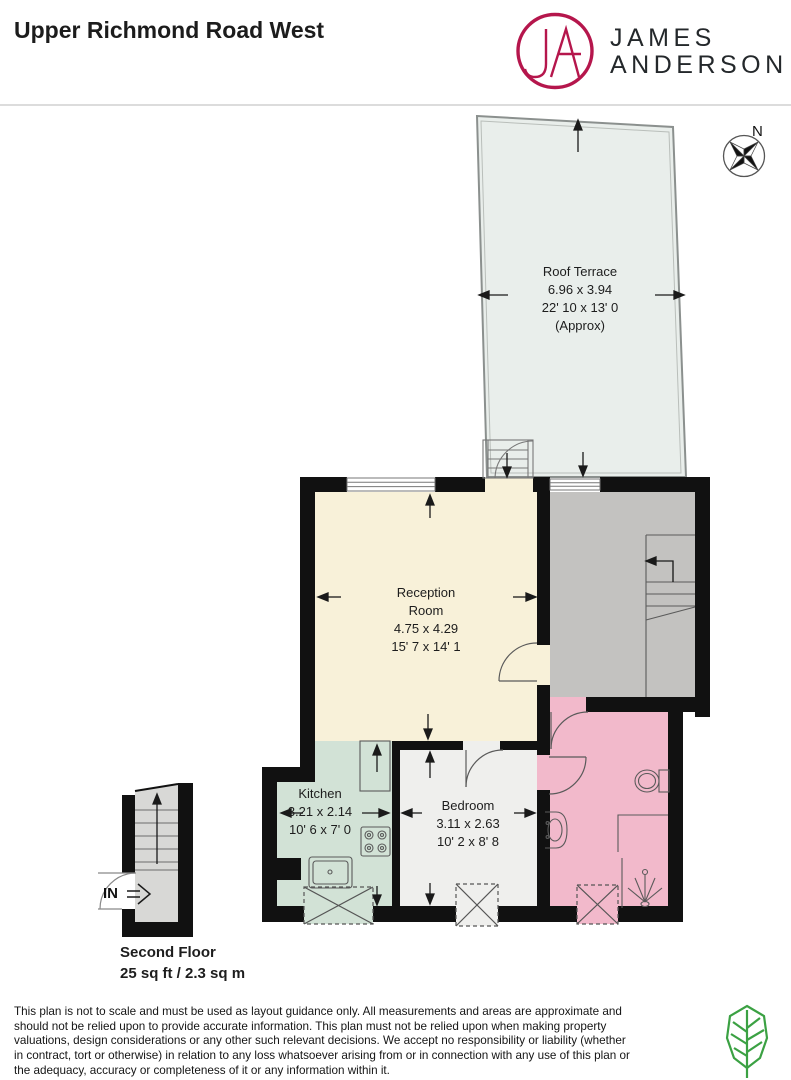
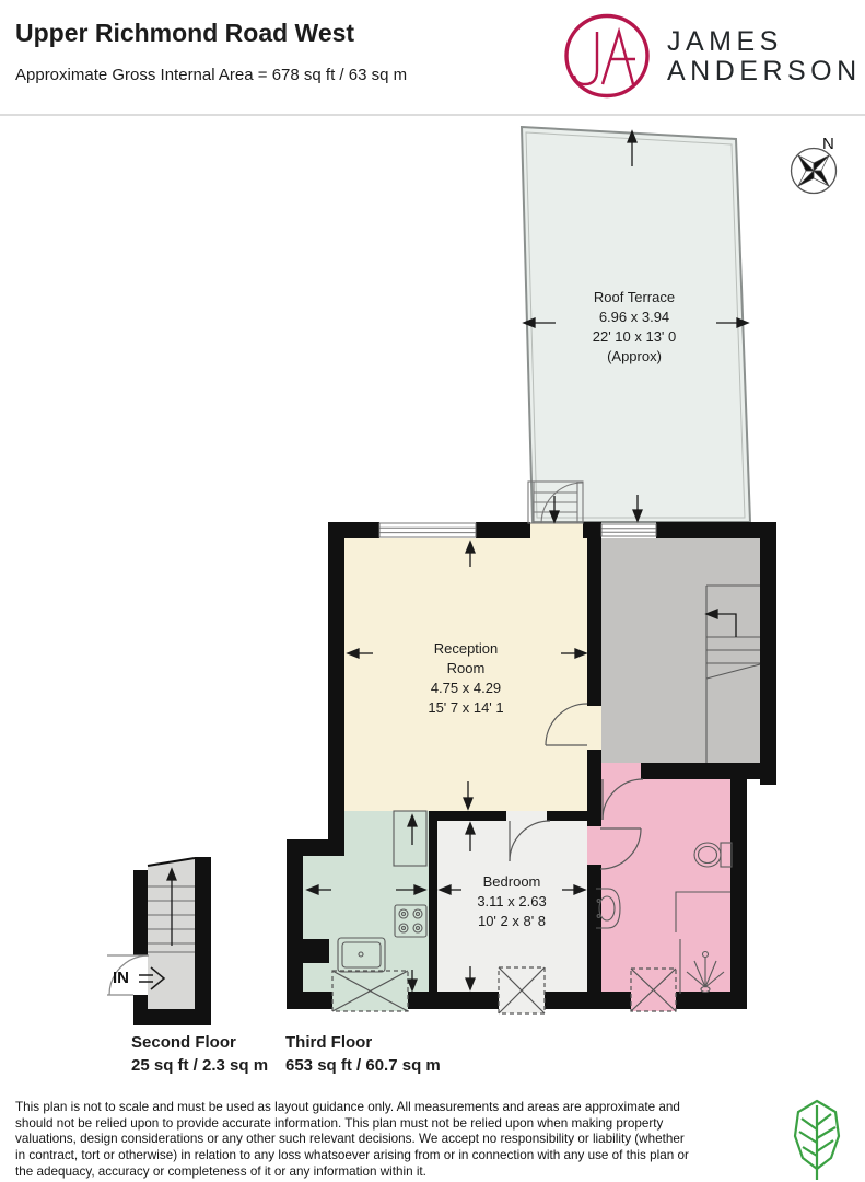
  Upper Richmond Road West
+ Approximate Gross Internal Area = 678 sq ft / 63 sq m
  JAMES
  ANDERSON
  N
  Roof Terrace
  6.96 x 3.94
  22' 10 x 13' 0
  (Approx)
  Reception
  Room
  4.75 x 4.29
  15' 7 x 14' 1
- Kitchen
- 3.21 x 2.14
- 10' 6 x 7' 0
  Bedroom
  3.11 x 2.63
  10' 2 x 8' 8
  IN
  Second Floor
  25 sq ft / 2.3 sq m
+ Third Floor
+ 653 sq ft / 60.7 sq m
  This plan is not to scale and must be used as layout guidance only. All measurements and areas are approximate and should not be relied upon to provide accurate information. This plan must not be relied upon when making property valuations, design considerations or any other such relevant decisions. We accept no responsibility or liability (whether in contract, tort or otherwise) in relation to any loss whatsoever arising from or in connection with any use of this plan or the adequacy, accuracy or completeness of it or any information within it.
